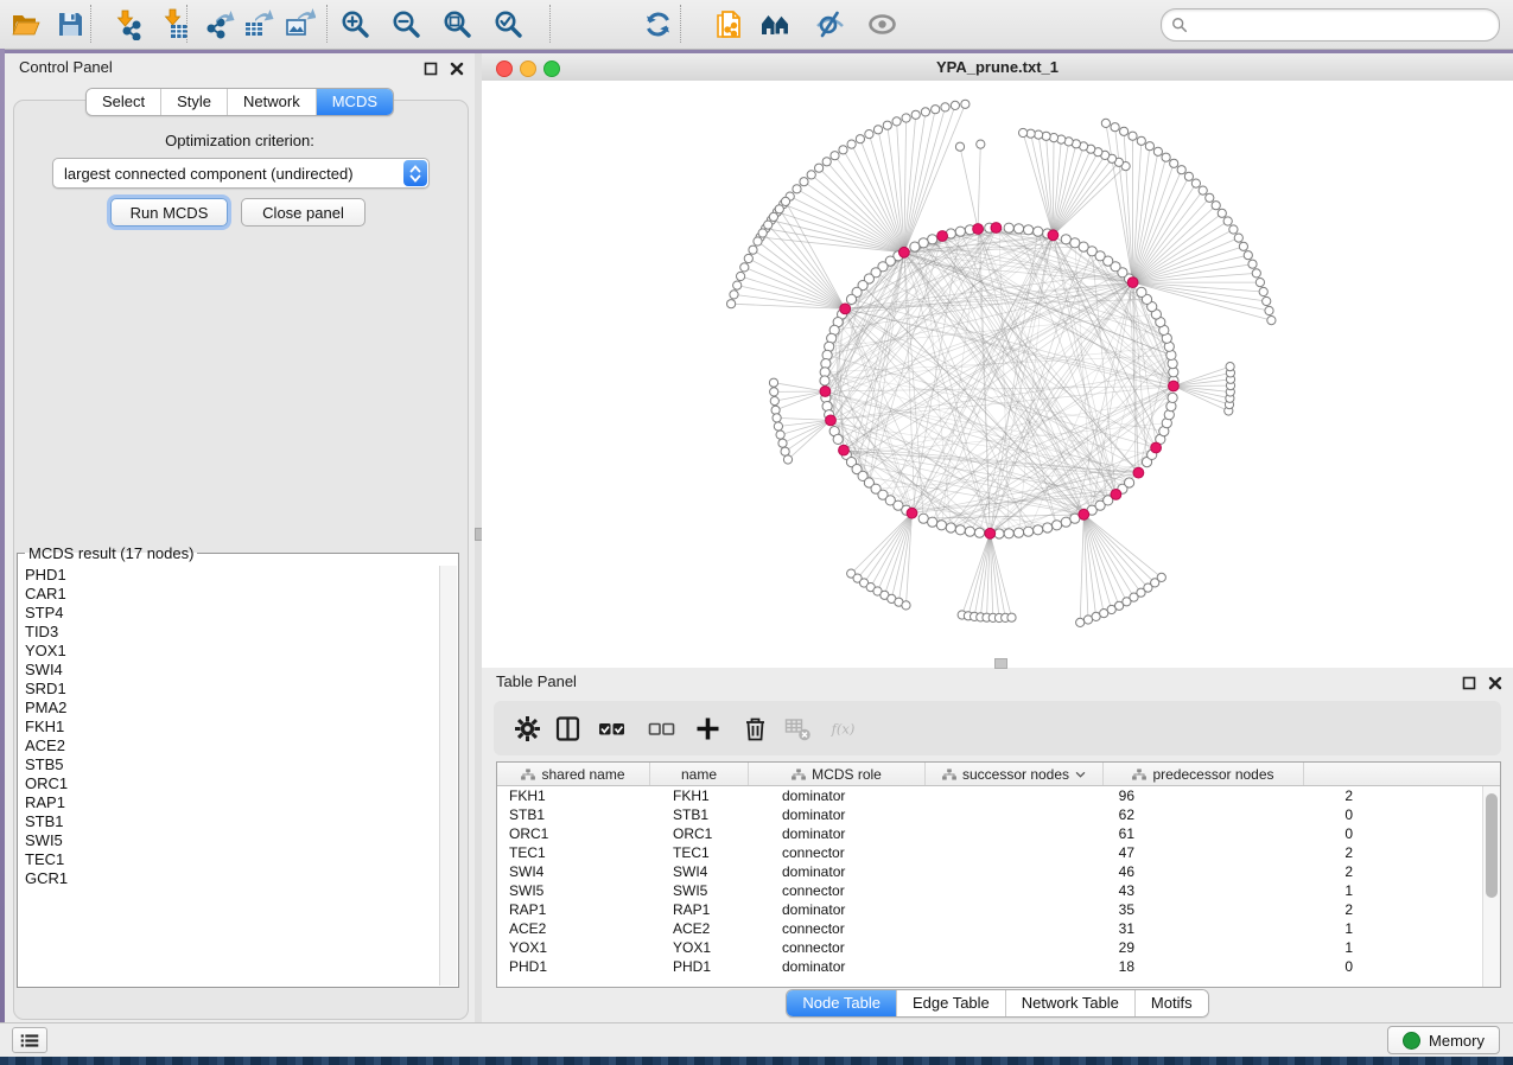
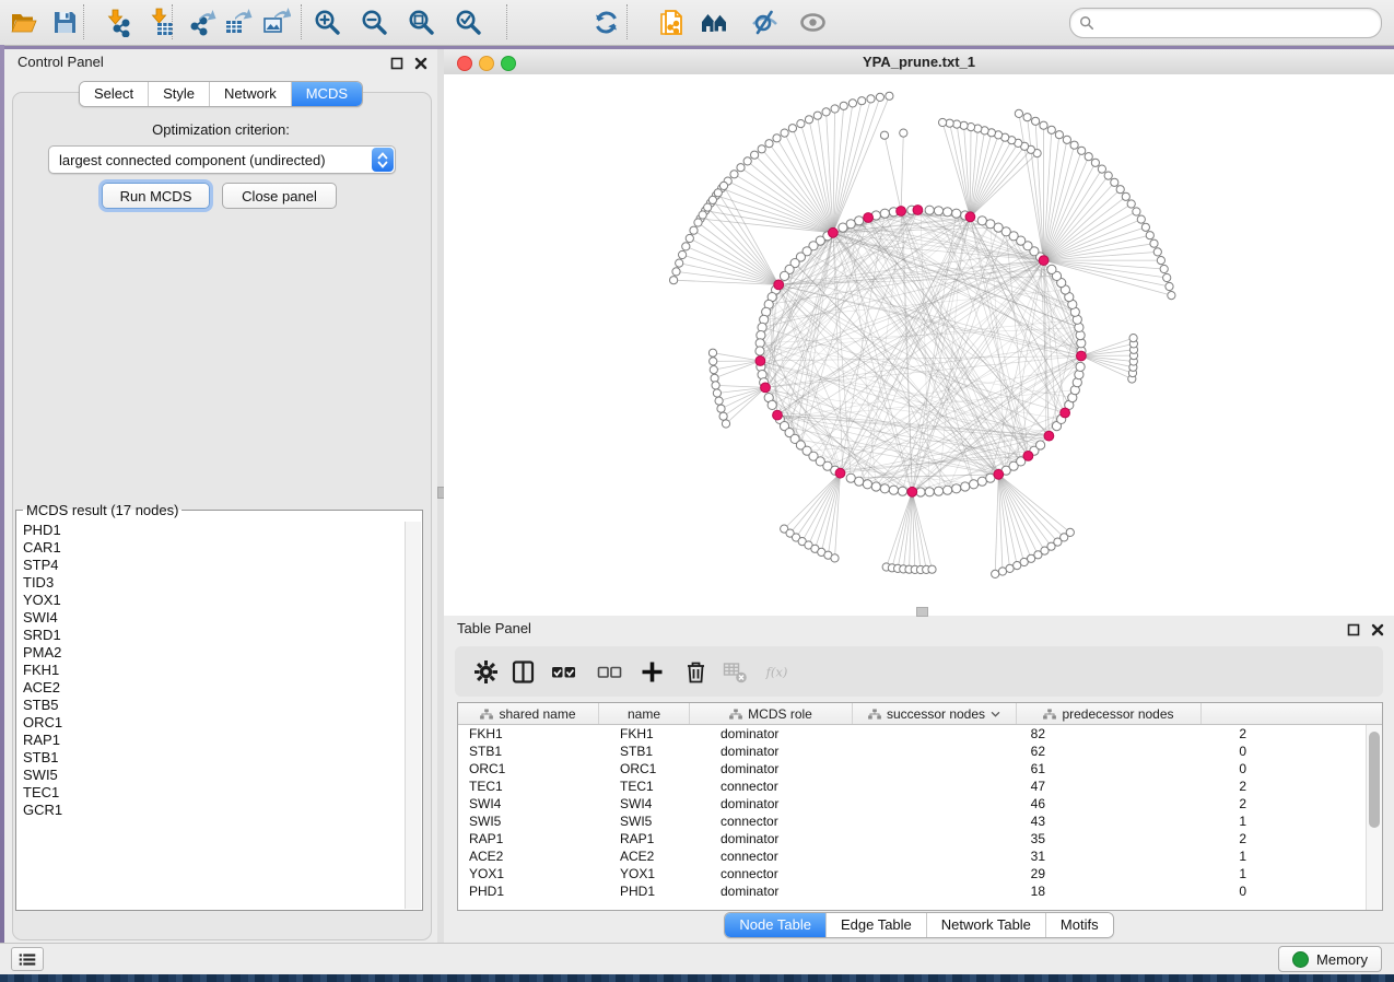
  Control Panel
  Select
  Style
  Network
  MCDS
  Optimization criterion:
  largest connected component (undirected)
  Run MCDS
  Close panel
  MCDS result (17 nodes)
  PHD1
  CAR1
  STP4
  TID3
  YOX1
  SWI4
  SRD1
  PMA2
  FKH1
  ACE2
  STB5
  ORC1
  RAP1
  STB1
  SWI5
  TEC1
  GCR1
  YPA_prune.txt_1
  Table Panel
  f(x)
  shared name
  name
  MCDS role
  successor nodes
  predecessor nodes
  FKH1
  FKH1
  dominator
- 96
+ 82
  2
  STB1
  STB1
  dominator
  62
  0
  ORC1
  ORC1
  dominator
  61
  0
  TEC1
  TEC1
  connector
  47
  2
  SWI4
  SWI4
  dominator
  46
  2
  SWI5
  SWI5
  connector
  43
  1
  RAP1
  RAP1
  dominator
  35
  2
  ACE2
  ACE2
  connector
  31
  1
  YOX1
  YOX1
  connector
  29
  1
  PHD1
  PHD1
  dominator
  18
  0
  Node Table
  Edge Table
  Network Table
  Motifs
  Memory
